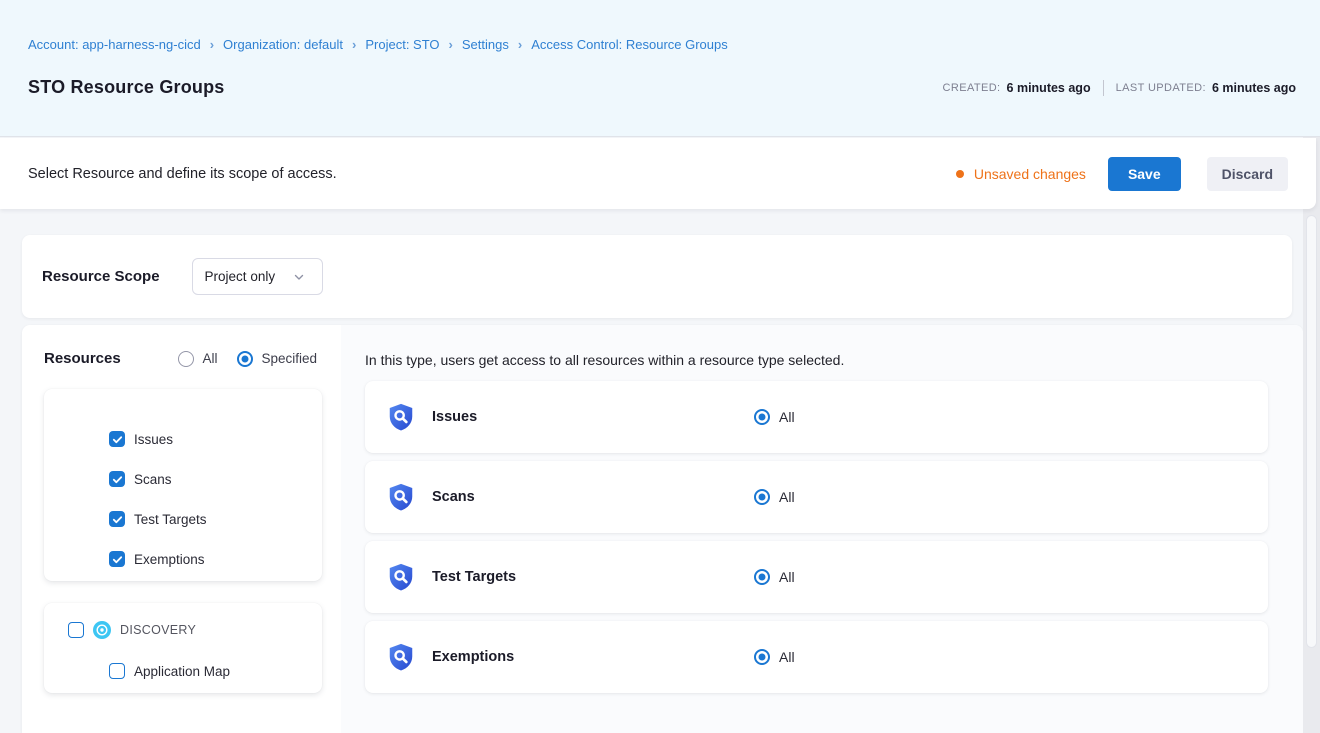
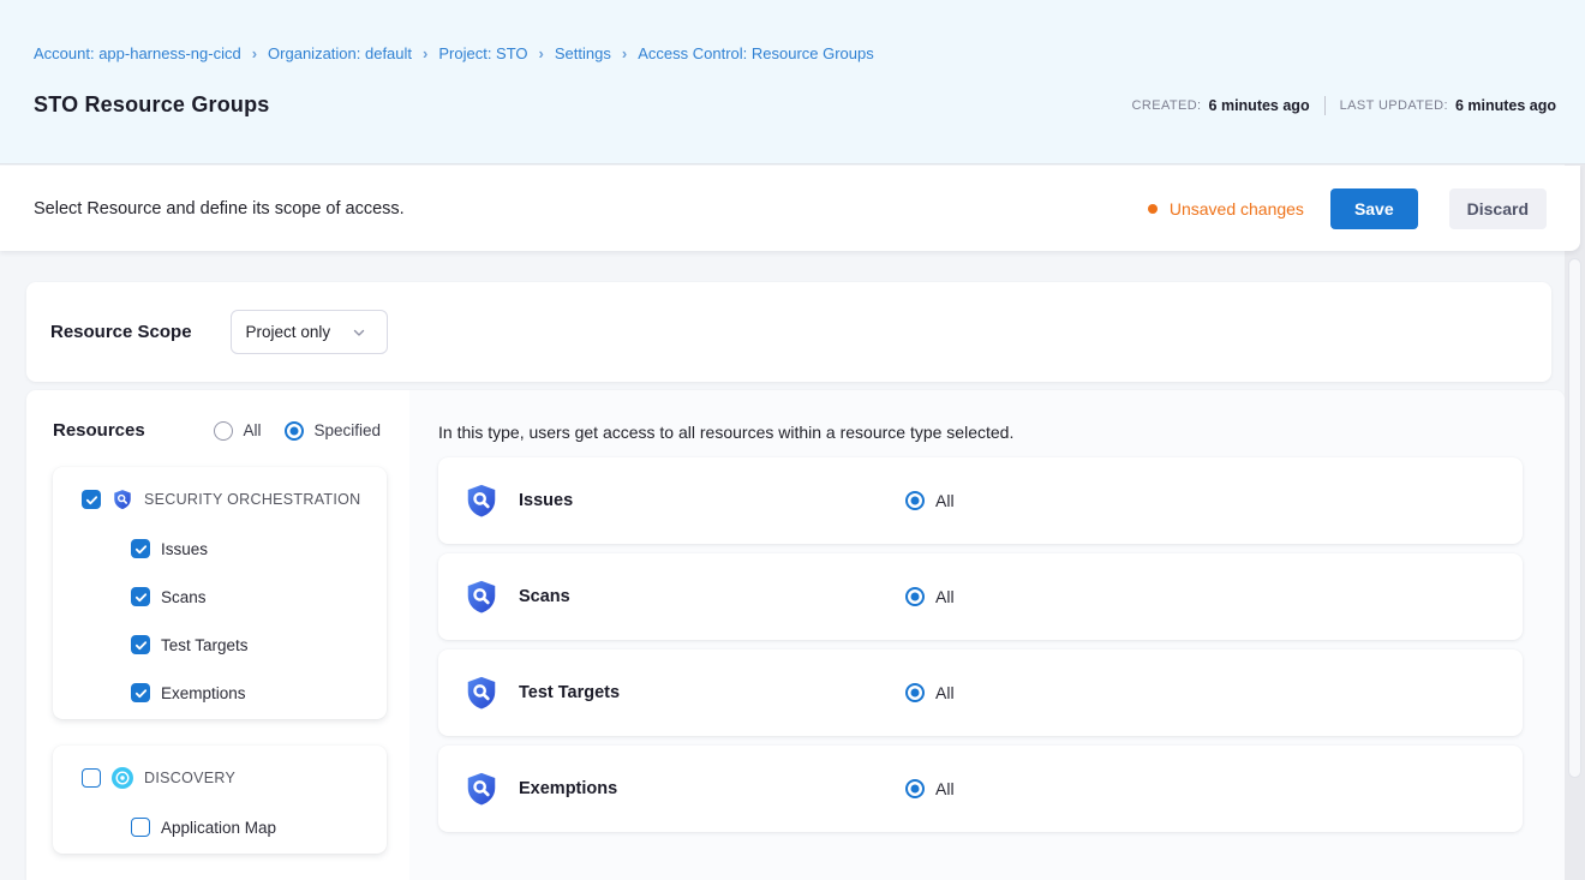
  Account: app-harness-ng-cicd
  ›
  Organization: default
  ›
  Project: STO
  ›
  Settings
  ›
  Access Control: Resource Groups
  STO Resource Groups
  CREATED:
  6 minutes ago
  LAST UPDATED:
  6 minutes ago
  Select Resource and define its scope of access.
  Unsaved changes
  Save
  Discard
  Resource Scope
  Project only
  Resources
  All
  Specified
+ SECURITY ORCHESTRATION
  Issues
  Scans
  Test Targets
  Exemptions
  DISCOVERY
  Application Map
  In this type, users get access to all resources within a resource type selected.
  Issues
  All
  Scans
  All
  Test Targets
  All
  Exemptions
  All
